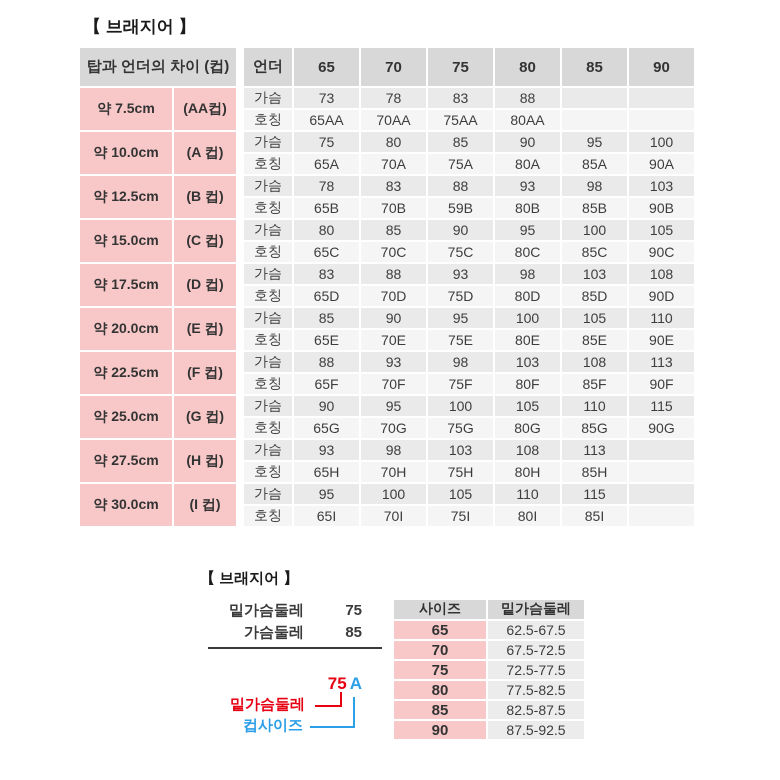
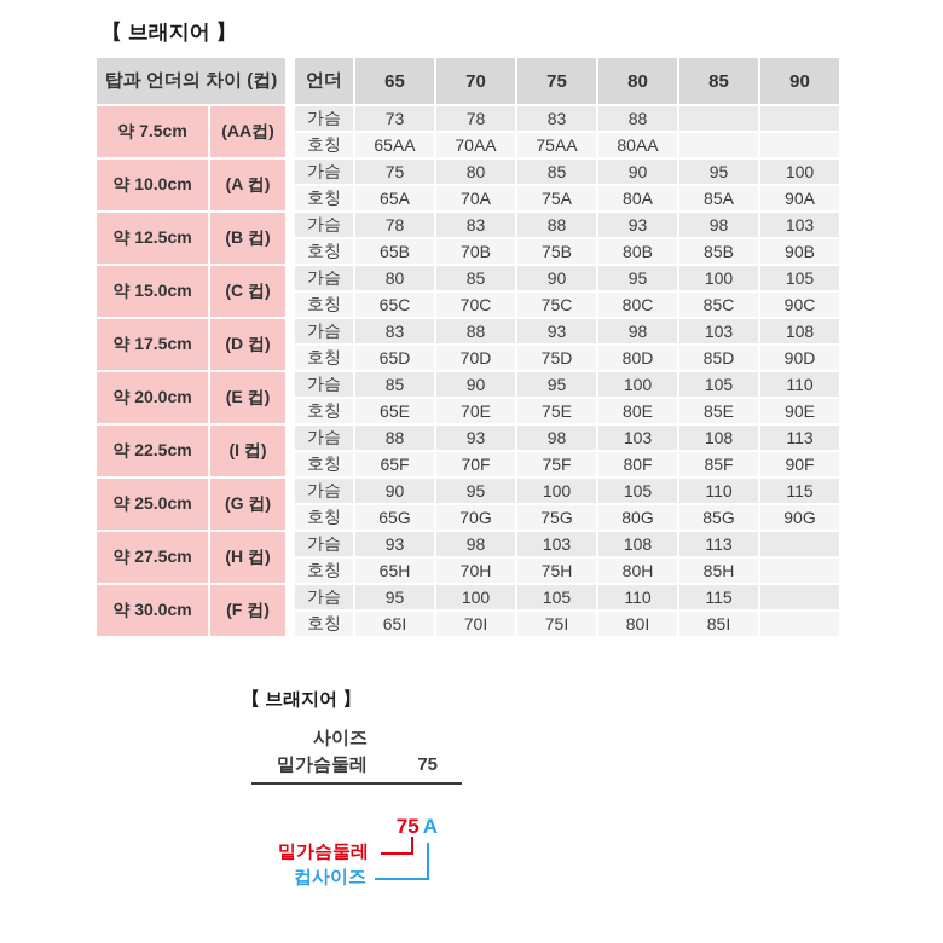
  【 브래지어 】
  탑과 언더의 차이 (컵)		언더	65	70	75	80	85	90
  약 7.5cm	(AA컵)		가슴	73	78	83	88
  호칭	65AA	70AA	75AA	80AA
  약 10.0cm	(A 컵)		가슴	75	80	85	90	95	100
  호칭	65A	70A	75A	80A	85A	90A
  약 12.5cm	(B 컵)		가슴	78	83	88	93	98	103
- 호칭	65B	70B	59B	80B	85B	90B
+ 호칭	65B	70B	75B	80B	85B	90B
  약 15.0cm	(C 컵)		가슴	80	85	90	95	100	105
  호칭	65C	70C	75C	80C	85C	90C
  약 17.5cm	(D 컵)		가슴	83	88	93	98	103	108
  호칭	65D	70D	75D	80D	85D	90D
  약 20.0cm	(E 컵)		가슴	85	90	95	100	105	110
  호칭	65E	70E	75E	80E	85E	90E
- 약 22.5cm	(F 컵)		가슴	88	93	98	103	108	113
+ 약 22.5cm	(I 컵)		가슴	88	93	98	103	108	113
  호칭	65F	70F	75F	80F	85F	90F
  약 25.0cm	(G 컵)		가슴	90	95	100	105	110	115
  호칭	65G	70G	75G	80G	85G	90G
  약 27.5cm	(H 컵)		가슴	93	98	103	108	113
  호칭	65H	70H	75H	80H	85H
- 약 30.0cm	(I 컵)		가슴	95	100	105	110	115
+ 약 30.0cm	(F 컵)		가슴	95	100	105	110	115
  호칭	65I	70I	75I	80I	85I
  【 브래지어 】
+ 사이즈
  밑가슴둘레
  75
- 가슴둘레
- 85
  75 A
  밑가슴둘레
  컵사이즈
- 사이즈	밑가슴둘레
- 65	62.5-67.5
- 70	67.5-72.5
- 75	72.5-77.5
- 80	77.5-82.5
- 85	82.5-87.5
- 90	87.5-92.5
